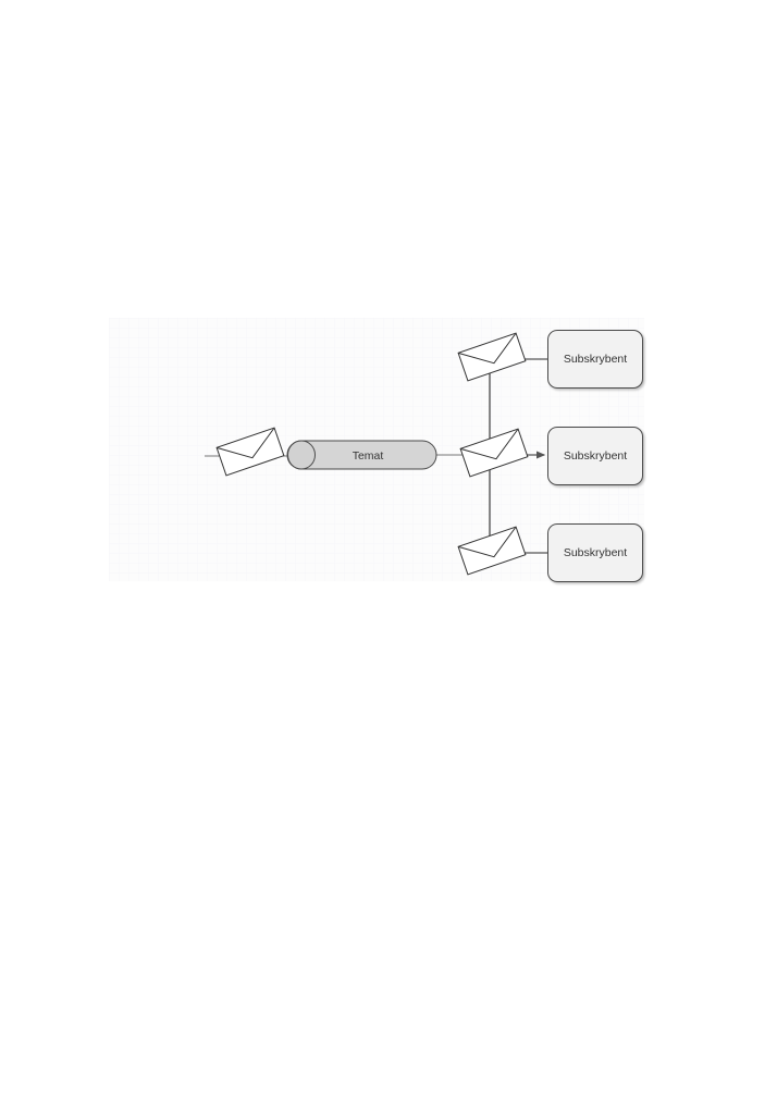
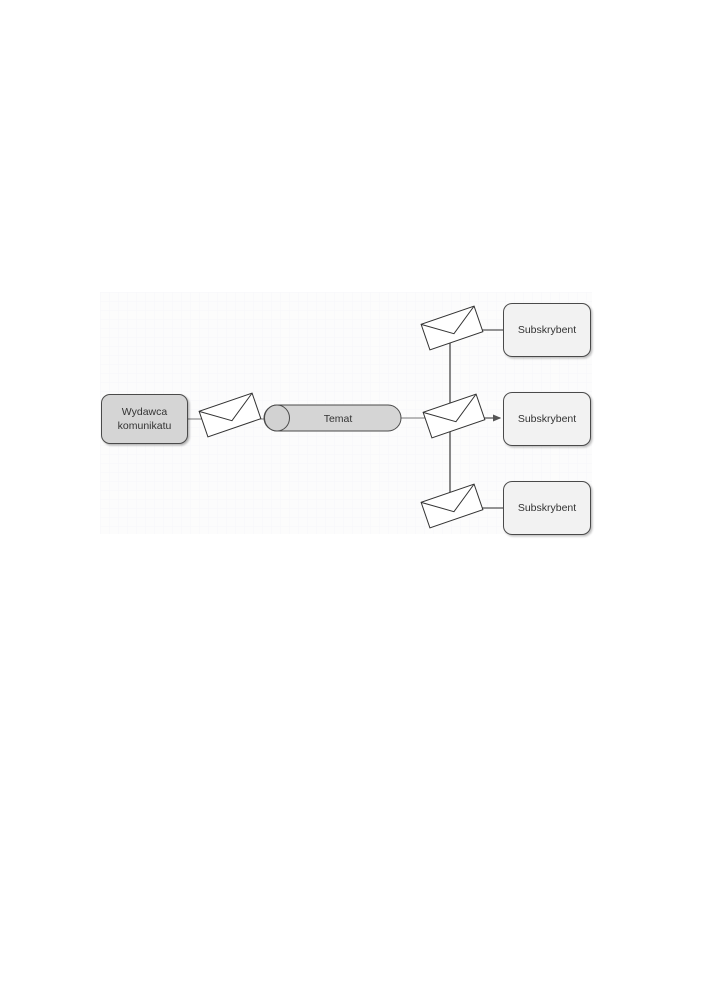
  Temat
+ Wydawca
+ komunikatu
  Subskrybent
  Subskrybent
  Subskrybent
